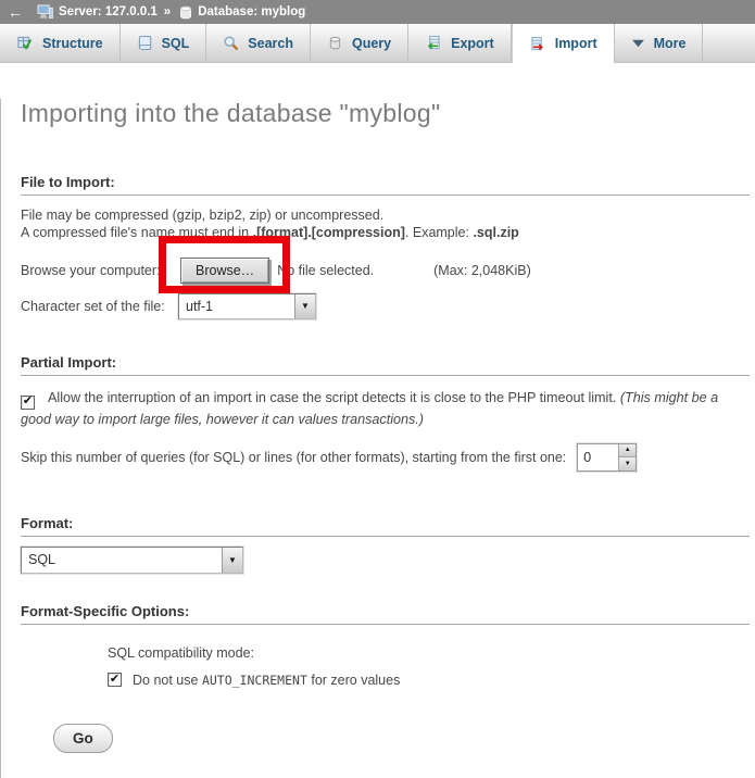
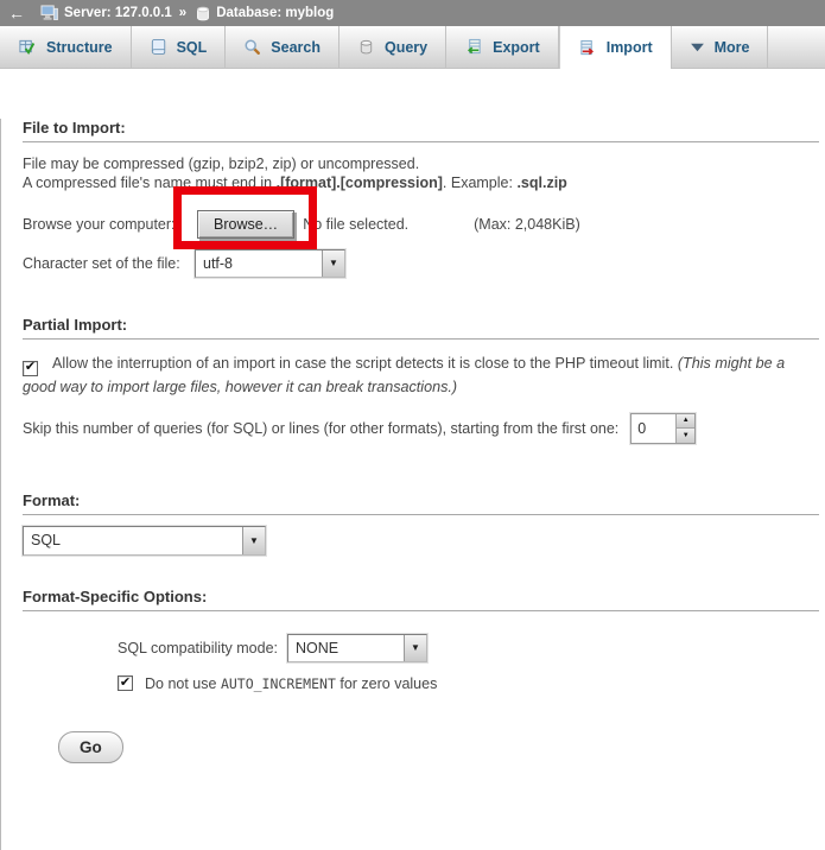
  ←
  Server: 127.0.0.1
  »
  Database: myblog
  Structure
  SQL
  Search
  Query
  Export
  Import
  More
- Importing into the database "myblog"
  File to Import:
  File may be compressed (gzip, bzip2, zip) or uncompressed.
  A compressed file's name must end in .[format].[compression]. Example: .sql.zip
  Browse your computer:
  Browse…
  No file selected.
  (Max: 2,048KiB)
  Character set of the file:
- utf-1
+ utf-8
  Partial Import:
- Allow the interruption of an import in case the script detects it is close to the PHP timeout limit. (This might be a good way to import large files, however it can values transactions.)
+ Allow the interruption of an import in case the script detects it is close to the PHP timeout limit. (This might be a good way to import large files, however it can break transactions.)
  Skip this number of queries (for SQL) or lines (for other formats), starting from the first one:
  0
  Format:
  SQL
  Format-Specific Options:
  SQL compatibility mode:
+ NONE
  Do not use AUTO_INCREMENT for zero values
  Go
